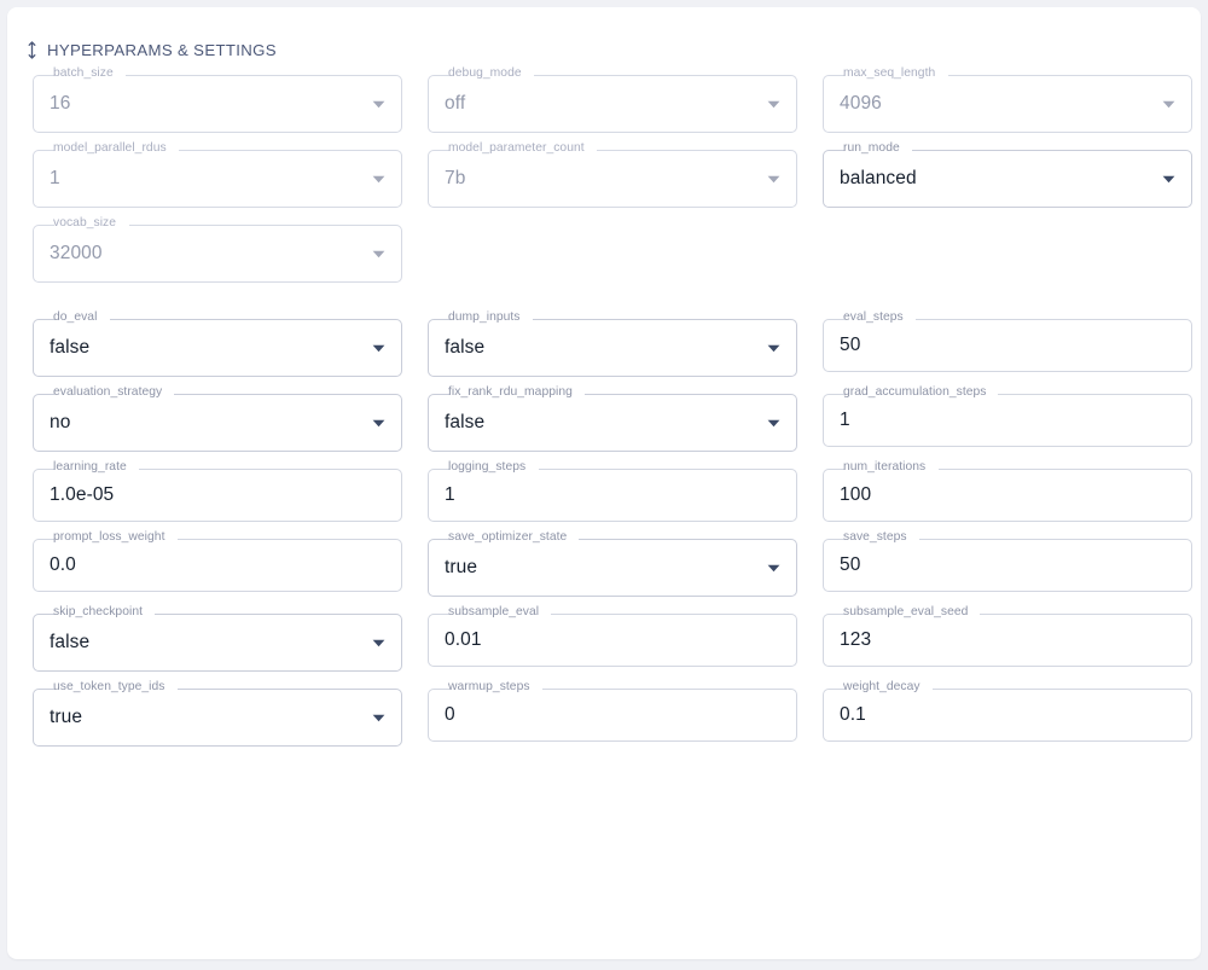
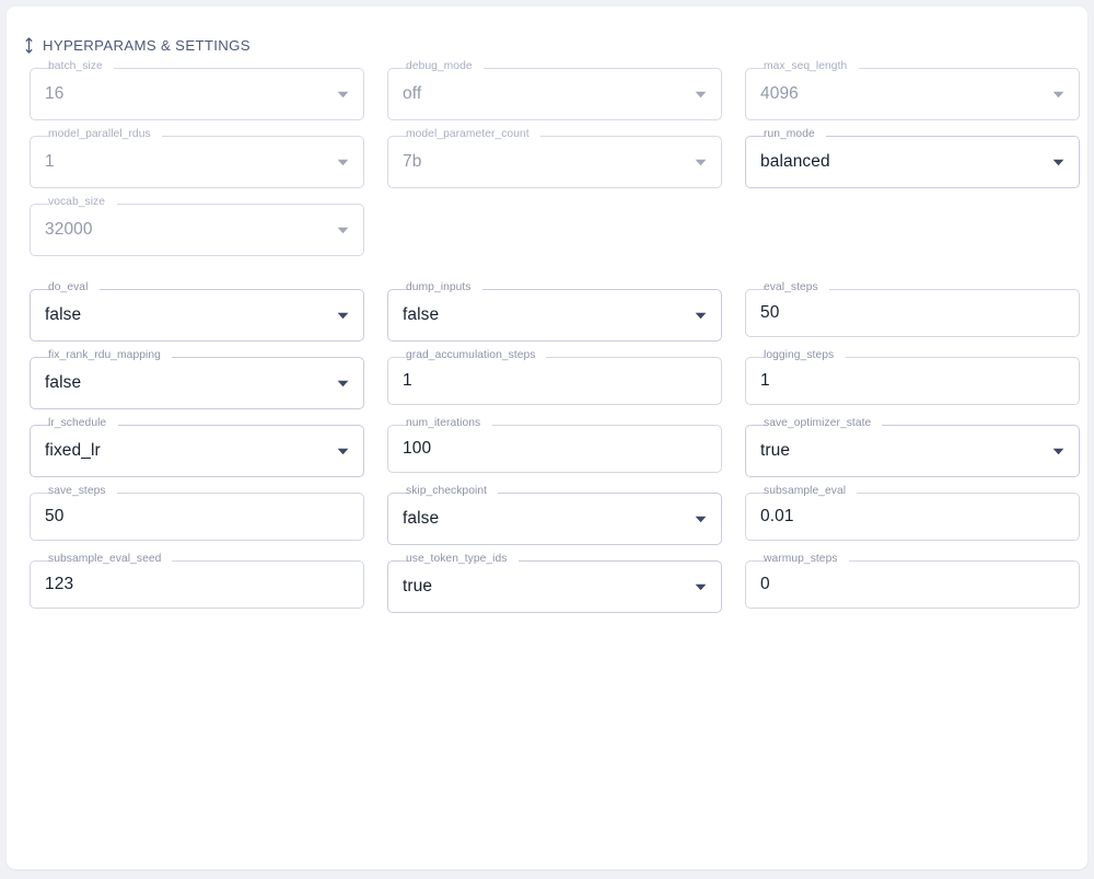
  HYPERPARAMS & SETTINGS
  batch_size
  16
  debug_mode
  off
  max_seq_length
  4096
  model_parallel_rdus
  1
  model_parameter_count
  7b
  run_mode
  balanced
  vocab_size
  32000
  do_eval
  false
  dump_inputs
  false
  eval_steps
  50
- evaluation_strategy
- no
  fix_rank_rdu_mapping
  false
  grad_accumulation_steps
  1
- learning_rate
- 1.0e-05
  logging_steps
  1
+ lr_schedule
+ fixed_lr
  num_iterations
  100
- prompt_loss_weight
- 0.0
  save_optimizer_state
  true
  save_steps
  50
  skip_checkpoint
  false
  subsample_eval
  0.01
  subsample_eval_seed
  123
  use_token_type_ids
  true
  warmup_steps
  0
- weight_decay
- 0.1
